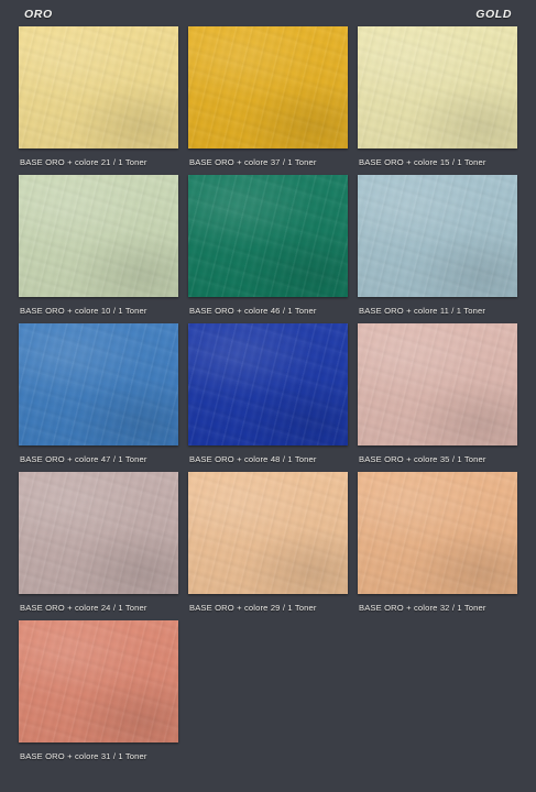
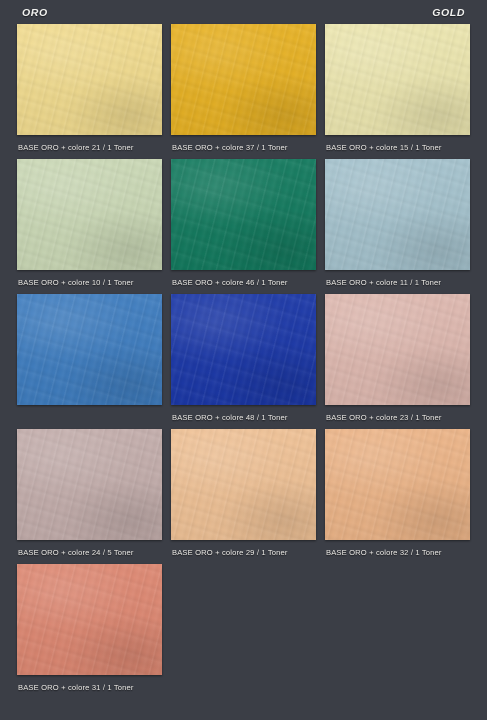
  ORO
  GOLD
  BASE ORO + colore 21 / 1 Toner
  BASE ORO + colore 37 / 1 Toner
  BASE ORO + colore 15 / 1 Toner
  BASE ORO + colore 10 / 1 Toner
  BASE ORO + colore 46 / 1 Toner
  BASE ORO + colore 11 / 1 Toner
- BASE ORO + colore 47 / 1 Toner
  BASE ORO + colore 48 / 1 Toner
- BASE ORO + colore 35 / 1 Toner
+ BASE ORO + colore 23 / 1 Toner
- BASE ORO + colore 24 / 1 Toner
+ BASE ORO + colore 24 / 5 Toner
  BASE ORO + colore 29 / 1 Toner
  BASE ORO + colore 32 / 1 Toner
  BASE ORO + colore 31 / 1 Toner
